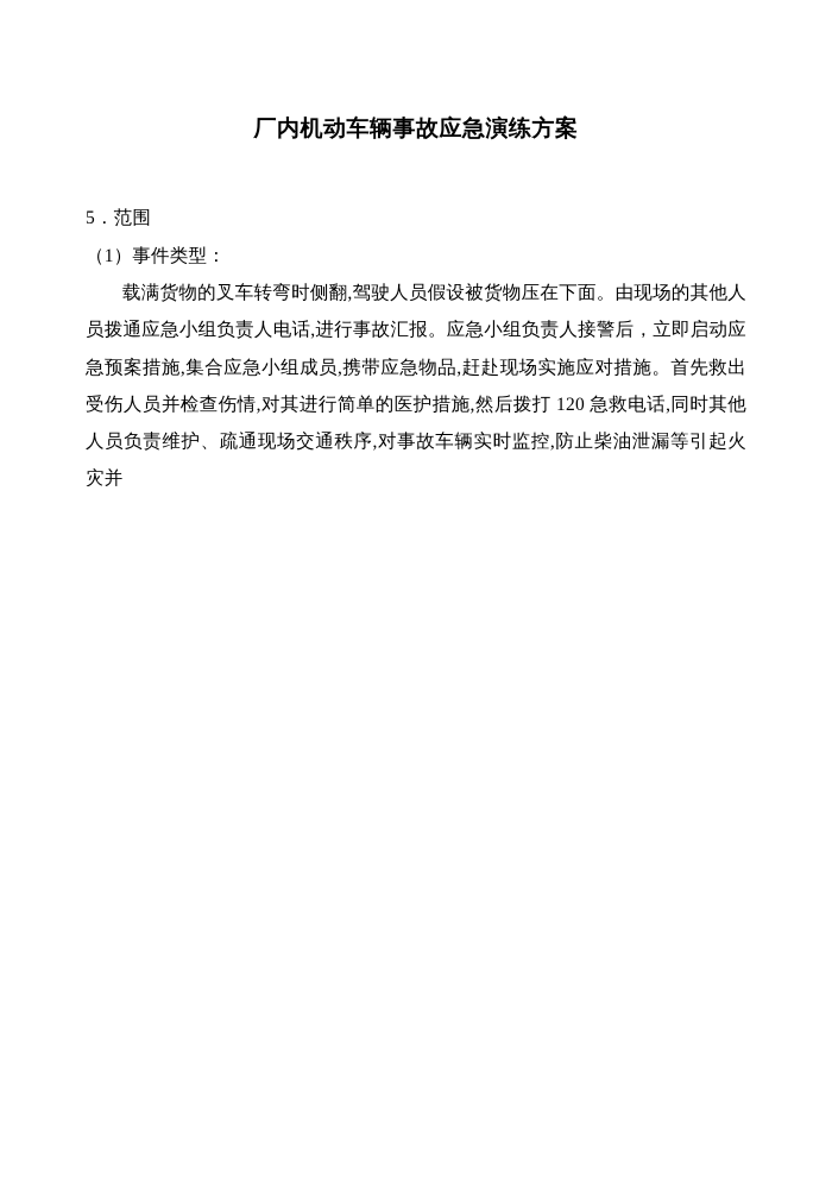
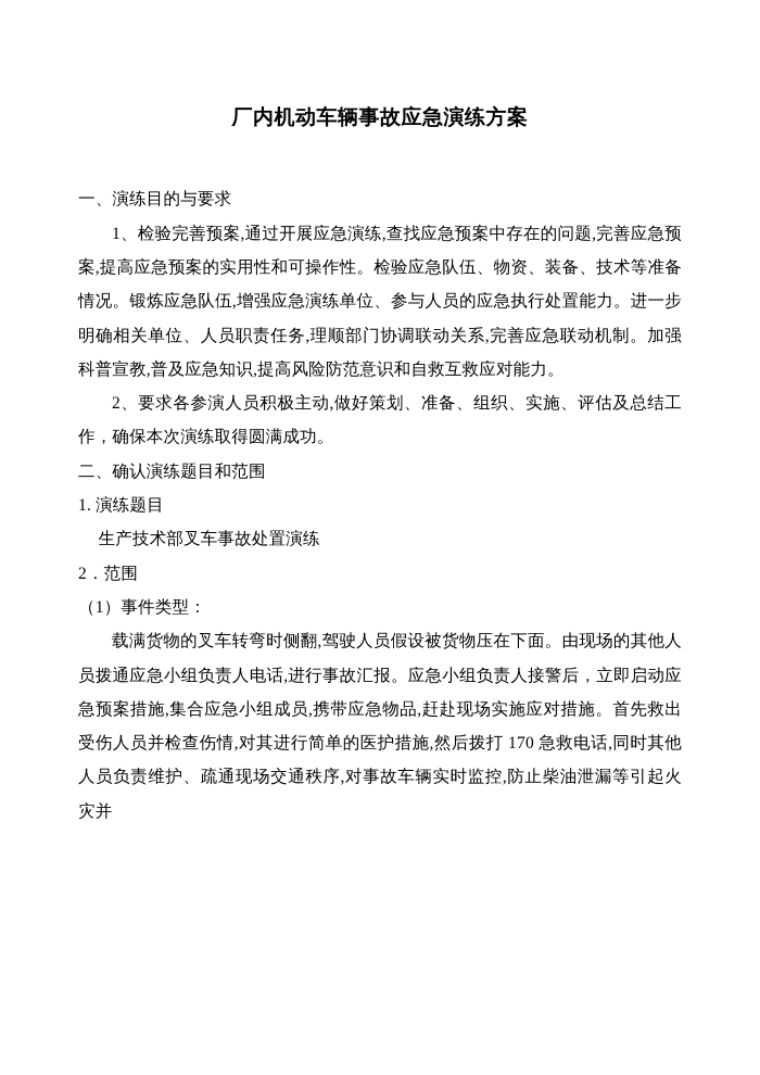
  厂内机动车辆事故应急演练方案
+ 一、演练目的与要求
+ 1、检验完善预案,通过开展应急演练,查找应急预案中存在的问题,完善应急预案,提高应急预案的实用性和可操作性。检验应急队伍、物资、装备、技术等准备情况。锻炼应急队伍,增强应急演练单位、参与人员的应急执行处置能力。进一步明确相关单位、人员职责任务,理顺部门协调联动关系,完善应急联动机制。加强科普宣教,普及应急知识,提高风险防范意识和自救互救应对能力。
+ 2、要求各参演人员积极主动,做好策划、准备、组织、实施、评估及总结工作，确保本次演练取得圆满成功。
+ 二、确认演练题目和范围
+ 1. 演练题目
+ 生产技术部叉车事故处置演练
- 5．范围
+ 2．范围
  （1）事件类型：
- 载满货物的叉车转弯时侧翻,驾驶人员假设被货物压在下面。由现场的其他人员拨通应急小组负责人电话,进行事故汇报。应急小组负责人接警后，立即启动应急预案措施,集合应急小组成员,携带应急物品,赶赴现场实施应对措施。首先救出受伤人员并检查伤情,对其进行简单的医护措施,然后拨打 120 急救电话,同时其他人员负责维护、疏通现场交通秩序,对事故车辆实时监控,防止柴油泄漏等引起火灾并
+ 载满货物的叉车转弯时侧翻,驾驶人员假设被货物压在下面。由现场的其他人员拨通应急小组负责人电话,进行事故汇报。应急小组负责人接警后，立即启动应急预案措施,集合应急小组成员,携带应急物品,赶赴现场实施应对措施。首先救出受伤人员并检查伤情,对其进行简单的医护措施,然后拨打 170 急救电话,同时其他人员负责维护、疏通现场交通秩序,对事故车辆实时监控,防止柴油泄漏等引起火灾并
